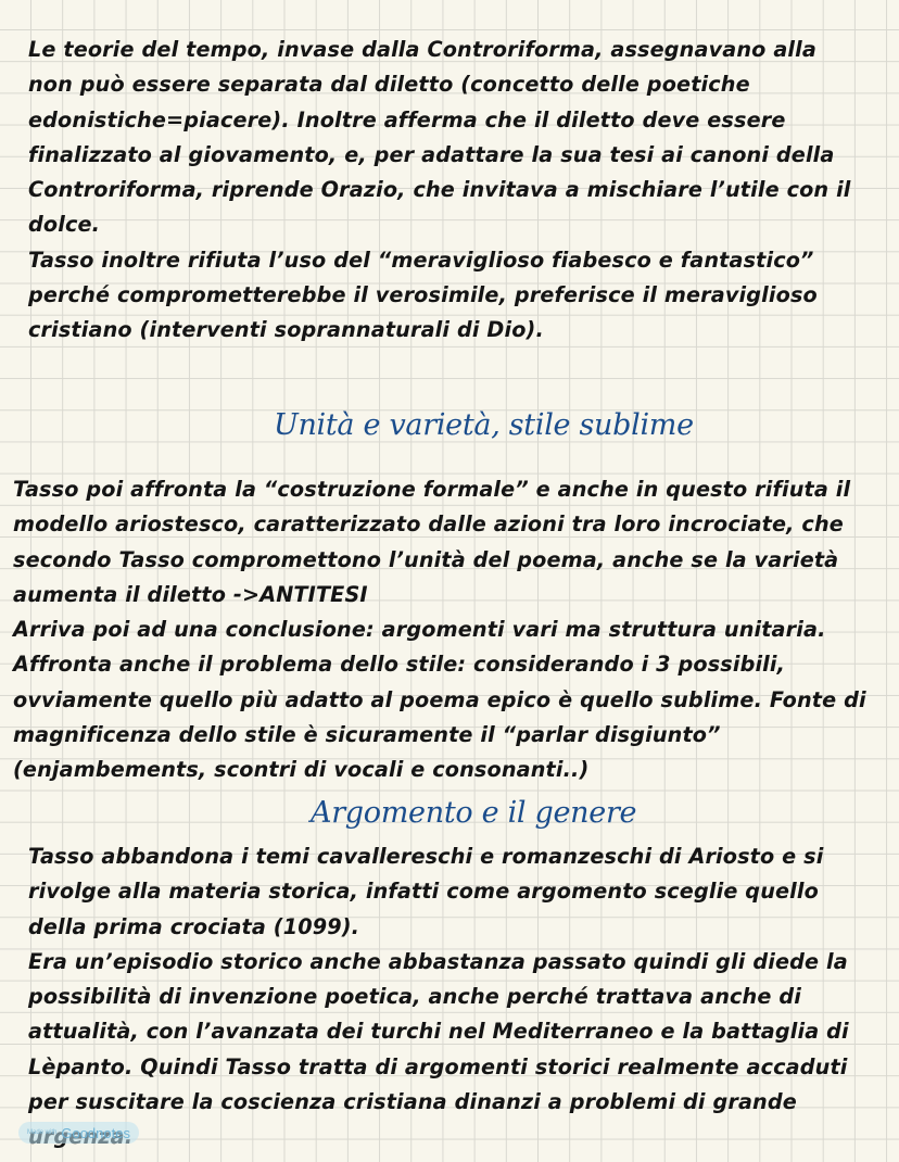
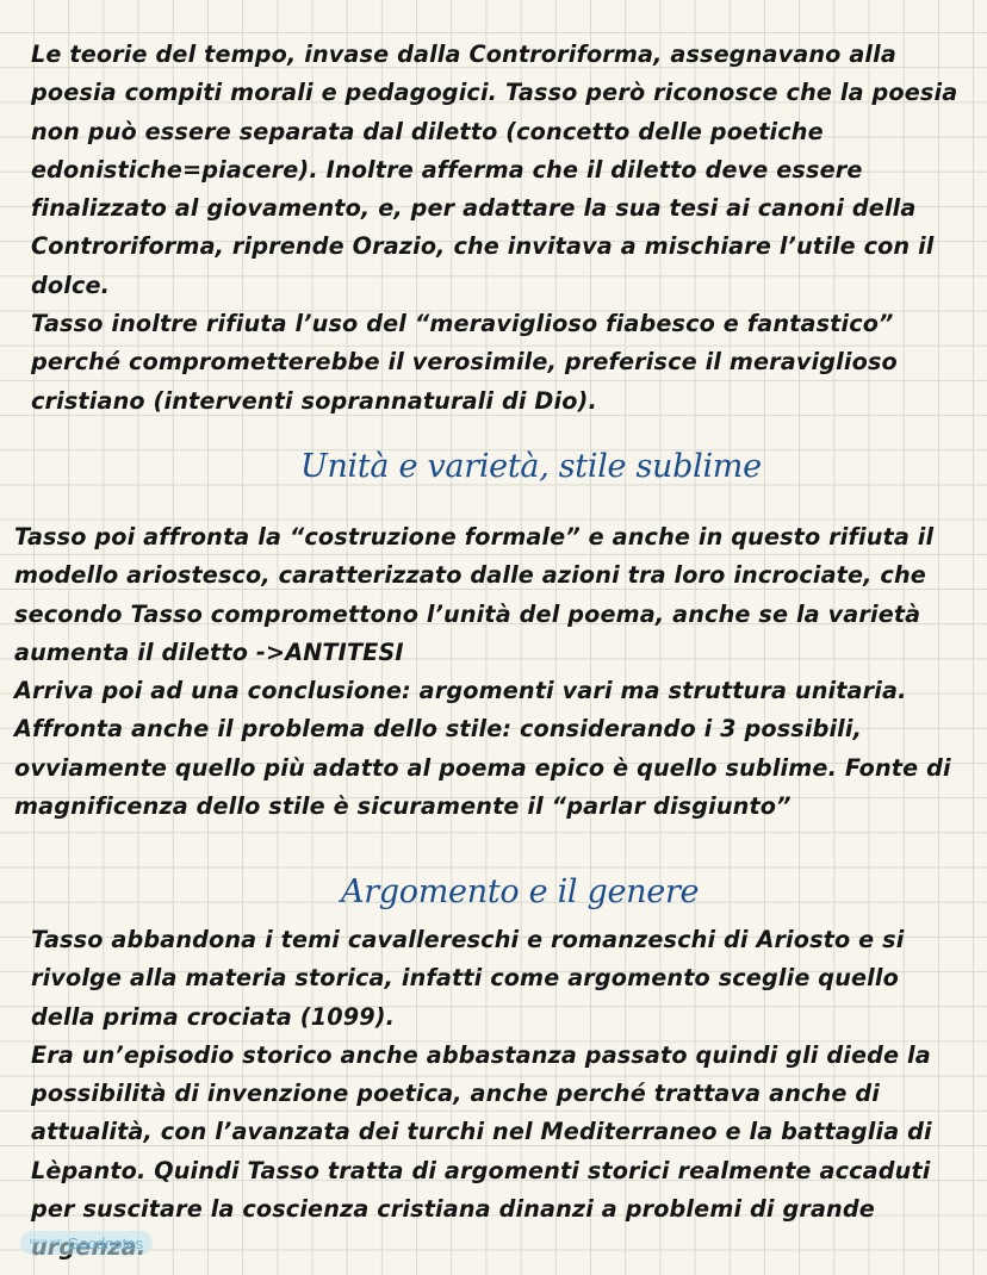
  Le teorie del tempo, invase dalla Controriforma, assegnavano alla
+ poesia compiti morali e pedagogici. Tasso però riconosce che la poesia
  non può essere separata dal diletto (concetto delle poetiche
  edonistiche=piacere). Inoltre afferma che il diletto deve essere
  finalizzato al giovamento, e, per adattare la sua tesi ai canoni della
  Controriforma, riprende Orazio, che invitava a mischiare l’utile con il
  dolce.
  Tasso inoltre rifiuta l’uso del “meraviglioso fiabesco e fantastico”
  perché comprometterebbe il verosimile, preferisce il meraviglioso
  cristiano (interventi soprannaturali di Dio).
  Unità e varietà, stile sublime
  Tasso poi affronta la “costruzione formale” e anche in questo rifiuta il
  modello ariostesco, caratterizzato dalle azioni tra loro incrociate, che
  secondo Tasso compromettono l’unità del poema, anche se la varietà
  aumenta il diletto ->ANTITESI
  Arriva poi ad una conclusione: argomenti vari ma struttura unitaria.
  Affronta anche il problema dello stile: considerando i 3 possibili,
  ovviamente quello più adatto al poema epico è quello sublime. Fonte di
  magnificenza dello stile è sicuramente il “parlar disgiunto”
- (enjambements, scontri di vocali e consonanti..)
  Argomento e il genere
  Tasso abbandona i temi cavallereschi e romanzeschi di Ariosto e si
  rivolge alla materia storica, infatti come argomento sceglie quello
  della prima crociata (1099).
  Era un’episodio storico anche abbastanza passato quindi gli diede la
  possibilità di invenzione poetica, anche perché trattava anche di
  attualità, con l’avanzata dei turchi nel Mediterraneo e la battaglia di
  Lèpanto. Quindi Tasso tratta di argomenti storici realmente accaduti
  per suscitare la coscienza cristiana dinanzi a problemi di grande
  urgenza.
  Goodnotes
